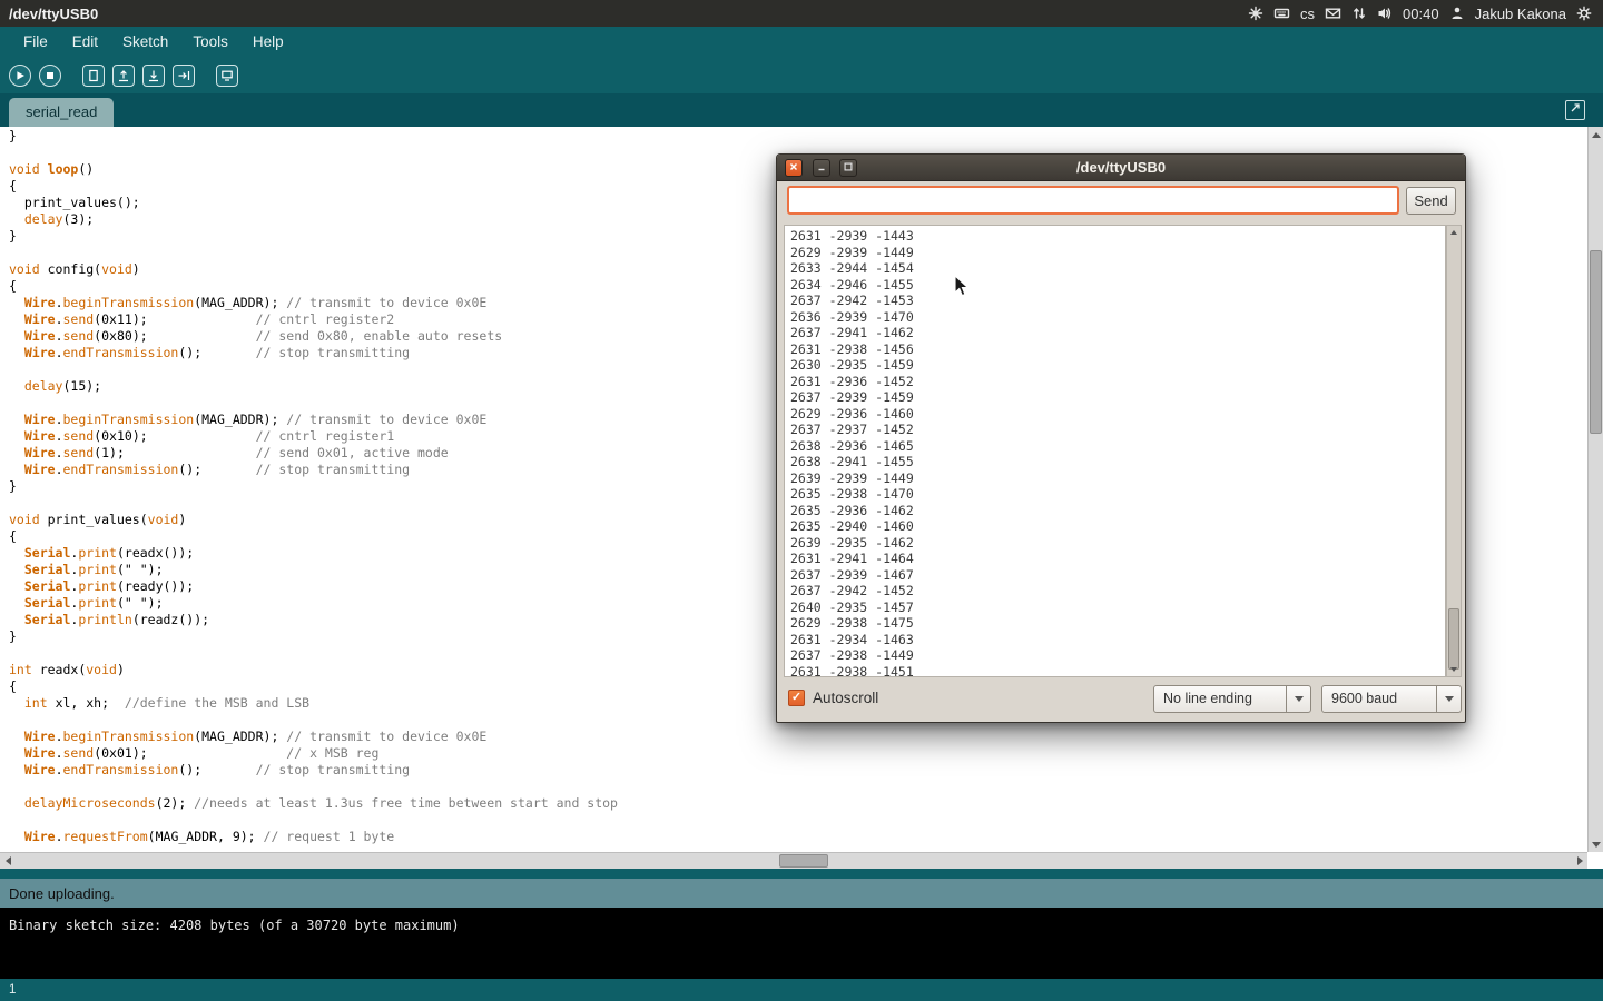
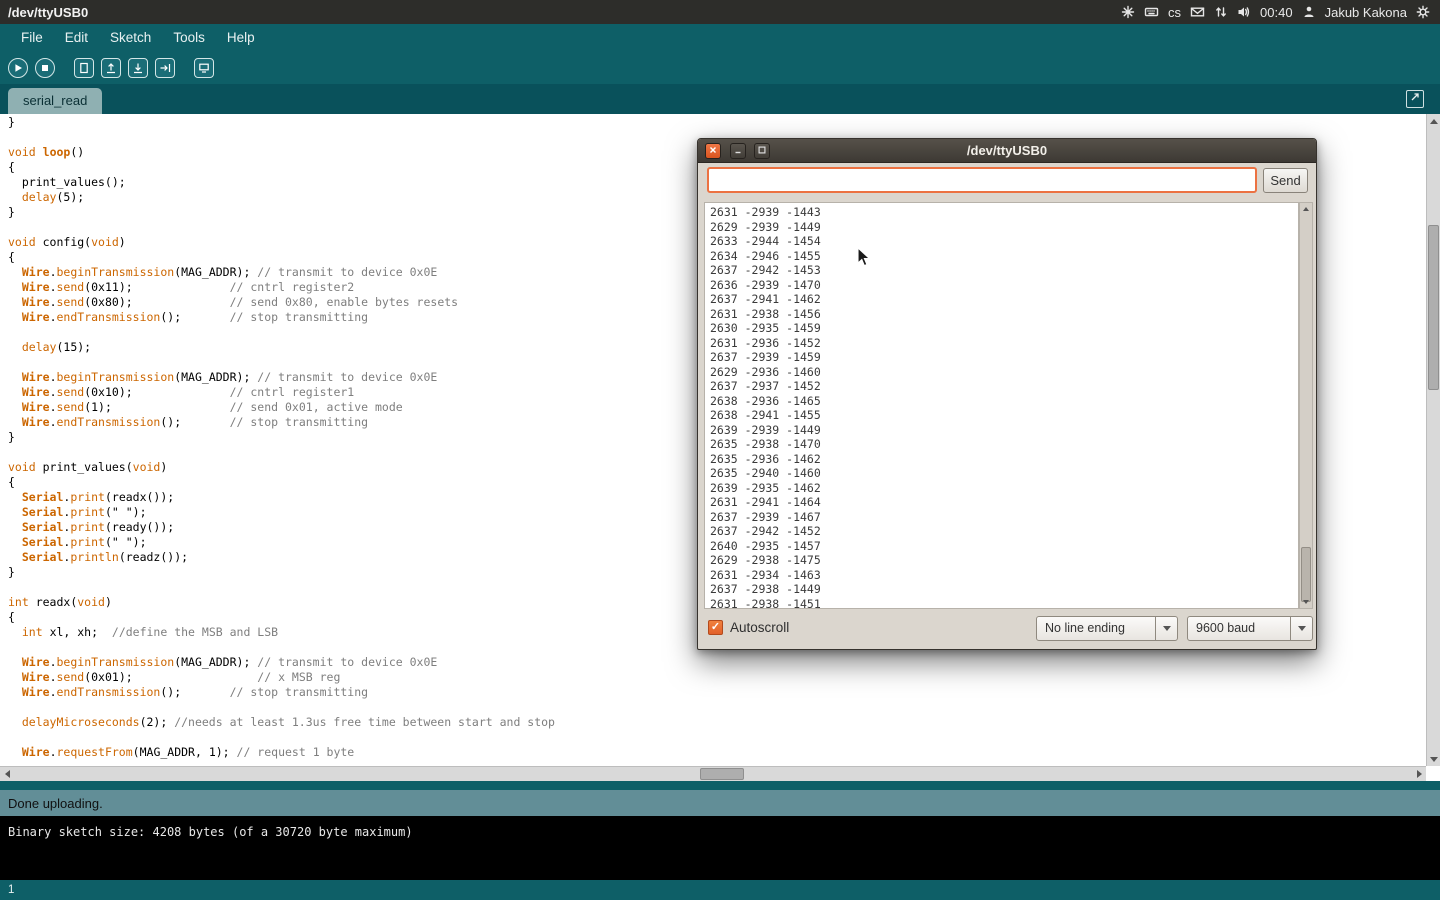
  /dev/ttyUSB0
  cs
  00:40
  Jakub Kakona
  File
  Edit
  Sketch
  Tools
  Help
  serial_read
  }
  void loop()
  {
  print_values();
- delay(3);
+ delay(5);
  }
  void config(void)
  {
  Wire.beginTransmission(MAG_ADDR); // transmit to device 0x0E
  Wire.send(0x11); // cntrl register2
- Wire.send(0x80); // send 0x80, enable auto resets
+ Wire.send(0x80); // send 0x80, enable bytes resets
  Wire.endTransmission(); // stop transmitting
  delay(15);
  Wire.beginTransmission(MAG_ADDR); // transmit to device 0x0E
  Wire.send(0x10); // cntrl register1
  Wire.send(1); // send 0x01, active mode
  Wire.endTransmission(); // stop transmitting
  }
  void print_values(void)
  {
  Serial.print(readx());
  Serial.print(" ");
  Serial.print(ready());
  Serial.print(" ");
  Serial.println(readz());
  }
  int readx(void)
  {
  int xl, xh; //define the MSB and LSB
  Wire.beginTransmission(MAG_ADDR); // transmit to device 0x0E
  Wire.send(0x01); // x MSB reg
  Wire.endTransmission(); // stop transmitting
  delayMicroseconds(2); //needs at least 1.3us free time between start and stop
- Wire.requestFrom(MAG_ADDR, 9); // request 1 byte
+ Wire.requestFrom(MAG_ADDR, 1); // request 1 byte
  Done uploading.
  Binary sketch size: 4208 bytes (of a 30720 byte maximum)
  1
  /dev/ttyUSB0
  Send
  2631 -2939 -1443
  2629 -2939 -1449
  2633 -2944 -1454
  2634 -2946 -1455
  2637 -2942 -1453
  2636 -2939 -1470
  2637 -2941 -1462
  2631 -2938 -1456
  2630 -2935 -1459
  2631 -2936 -1452
  2637 -2939 -1459
  2629 -2936 -1460
  2637 -2937 -1452
  2638 -2936 -1465
  2638 -2941 -1455
  2639 -2939 -1449
  2635 -2938 -1470
  2635 -2936 -1462
  2635 -2940 -1460
  2639 -2935 -1462
  2631 -2941 -1464
  2637 -2939 -1467
  2637 -2942 -1452
  2640 -2935 -1457
  2629 -2938 -1475
  2631 -2934 -1463
  2637 -2938 -1449
  2631 -2938 -1451
  ✓
  Autoscroll
  No line ending
  9600 baud
